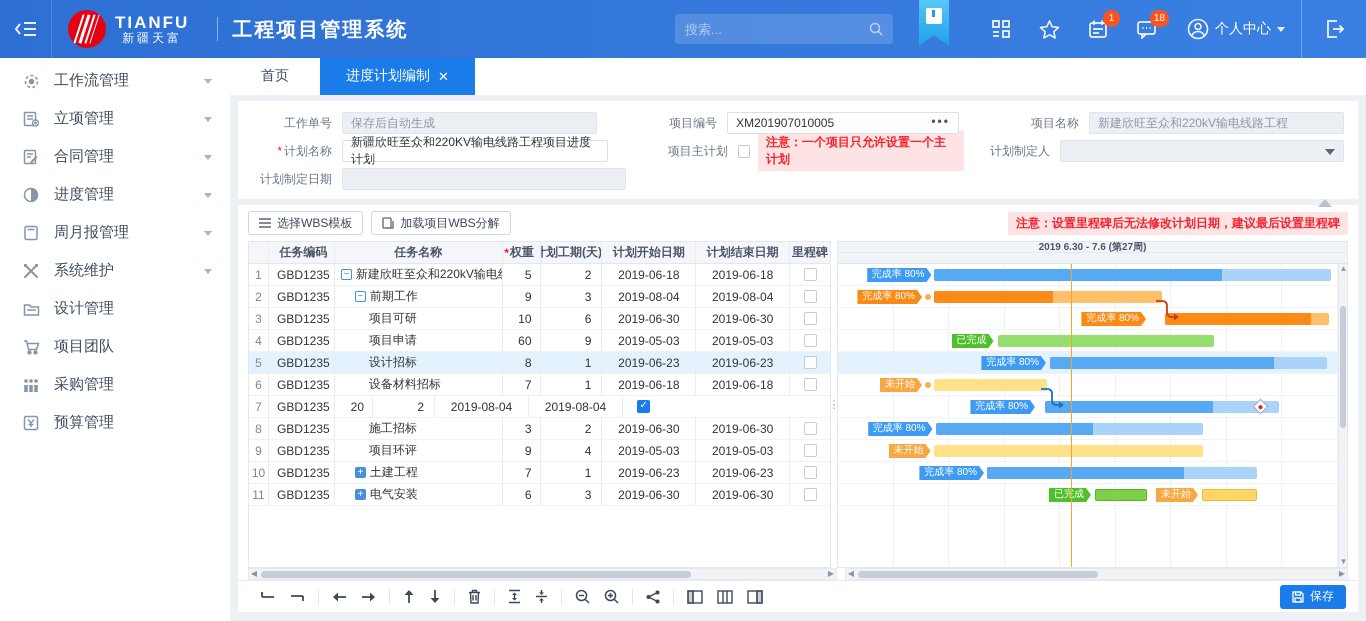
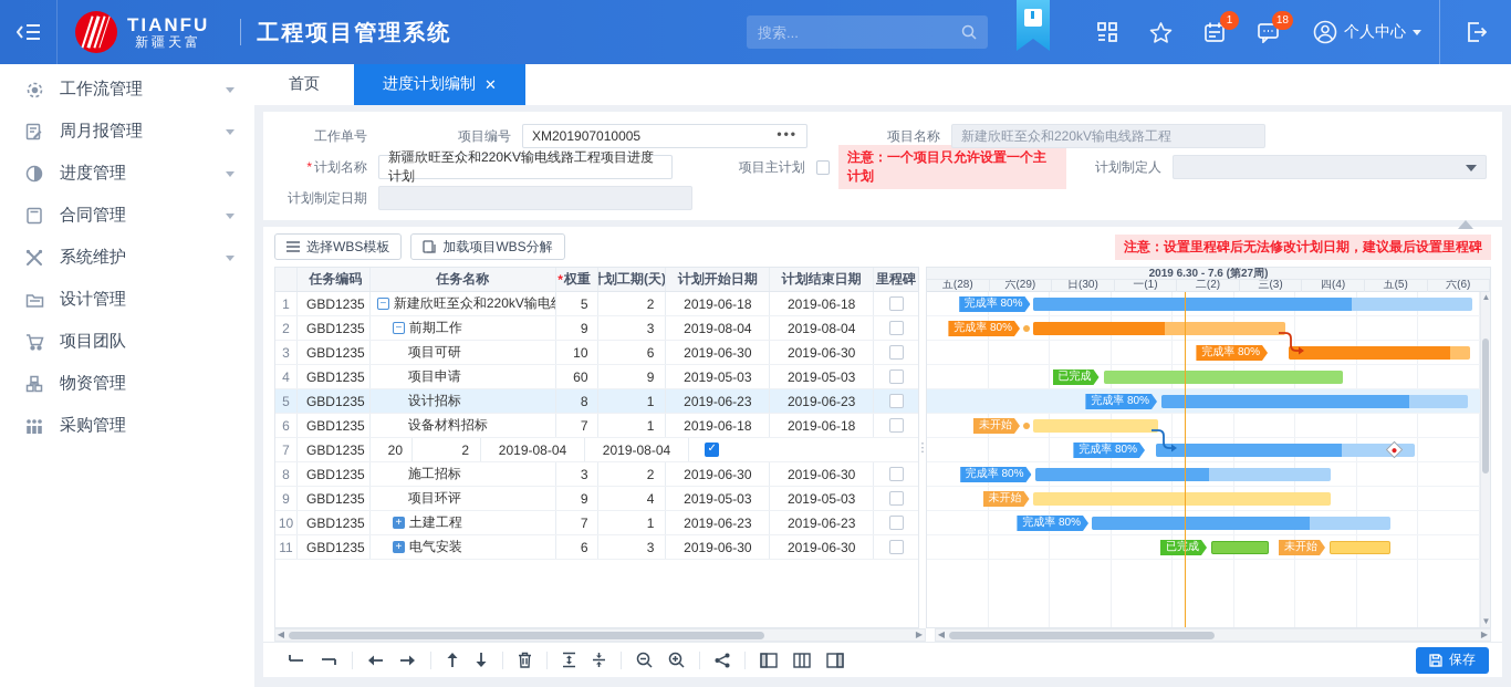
  TIANFU
  新疆天富
  工程项目管理系统
  搜索...
  1
  18
  个人中心
  工作流管理
- 立项管理
- 合同管理
+ 周月报管理
  进度管理
- 周月报管理
+ 合同管理
  系统维护
  设计管理
  项目团队
+ 物资管理
  采购管理
- 预算管理
  首页
  进度计划编制
  ✕
  工作单号
- 保存后自动生成
  项目编号
  XM201907010005
  •••
  项目名称
  新建欣旺至众和220kV输电线路工程
  * 计划名称
  新疆欣旺至众和220KV输电线路工程项目进度计划
  项目主计划
  注意：一个项目只允许设置一个主计划
  计划制定人
  计划制定日期
  选择WBS模板
  加载项目WBS分解
  注意：设置里程碑后无法修改计划日期，建议最后设置里程碑
  任务编码
  任务名称
  *
  权重
  计划工期(天)
  计划开始日期
  计划结束日期
  里程碑
  1
  GBD1235
  −
  新建欣旺至众和220kV输电
  5
  2
  2019-06-18
  2019-06-18
  2
  GBD1235
  −
  前期工作
  9
  3
  2019-08-04
  2019-08-04
  3
  GBD1235
  项目可研
  10
  6
  2019-06-30
  2019-06-30
  4
  GBD1235
  项目申请
  60
  9
  2019-05-03
  2019-05-03
  5
  GBD1235
  设计招标
  8
  1
  2019-06-23
  2019-06-23
  6
  GBD1235
  设备材料招标
  7
  1
  2019-06-18
  2019-06-18
  7
  GBD1235
  20
  2
  2019-08-04
  2019-08-04
  8
  GBD1235
  施工招标
  3
  2
  2019-06-30
  2019-06-30
  9
  GBD1235
  项目环评
  9
  4
  2019-05-03
  2019-05-03
  10
  GBD1235
  +
  土建工程
  7
  1
  2019-06-23
  2019-06-23
  11
  GBD1235
  +
  电气安装
  6
  3
  2019-06-30
  2019-06-30
  ⋮
  2019 6.30 - 7.6 (第27周)
+ 五(28)
+ 六(29)
+ 日(30)
+ 一(1)
+ 二(2)
+ 三(3)
+ 四(4)
+ 五(5)
+ 六(6)
  完成率 80%
  完成率 80%
  完成率 80%
  已完成
  完成率 80%
  未开始
  完成率 80%
  完成率 80%
  未开始
  完成率 80%
  已完成
  未开始
  ▲
  ▼
  ◀
  ▶
  ◀
  ▶
  保存
